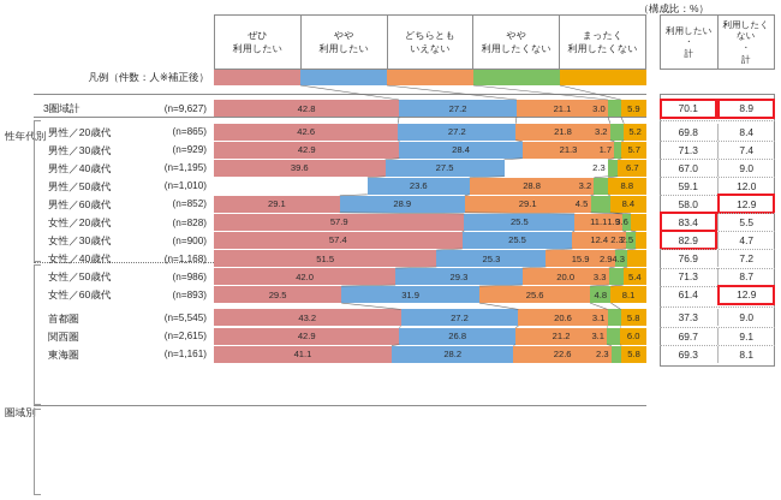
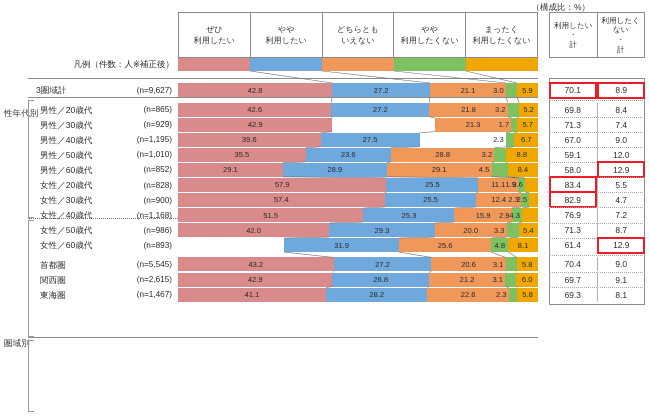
  （構成比：%）
  ぜひ
  利用したい
  やや
  利用したい
  どちらとも
  いえない
  やや
  利用したくない
  まったく
  利用したくない
  利用したい
  ・
  計
  利用したく
  ない
  ・
  計
  凡例（件数：人※補正後）
  性年代別
  圏域別
  3圏域計
  (n=9,627)
  42.8
  27.2
  21.1
  3.0
  5.9
  70.1
  8.9
  男性／20歳代
  (n=865)
  42.6
  27.2
  21.8
  3.2
  5.2
  69.8
  8.4
  男性／30歳代
  (n=929)
  42.9
- 28.4
  21.3
  1.7
  5.7
  71.3
  7.4
  男性／40歳代
  (n=1,195)
  39.6
  27.5
  2.3
  6.7
  67.0
  9.0
  男性／50歳代
  (n=1,010)
+ 35.5
  23.6
  28.8
  3.2
  8.8
  59.1
  12.0
  男性／60歳代
  (n=852)
  29.1
  28.9
  29.1
  4.5
  8.4
  58.0
  12.9
  女性／20歳代
  (n=828)
  57.9
  25.5
  11.1
  1.9
  3.6
  83.4
  5.5
  女性／30歳代
  (n=900)
  57.4
  25.5
  12.4
  2.3
  2.5
  82.9
  4.7
  女性／40歳代
  (n=1,168)
  51.5
  25.3
  15.9
  2.9
  4.3
  76.9
  7.2
  女性／50歳代
  (n=986)
  42.0
  29.3
  20.0
  3.3
  5.4
  71.3
  8.7
  女性／60歳代
  (n=893)
- 29.5
  31.9
  25.6
  4.8
  8.1
  61.4
  12.9
  首都圏
  (n=5,545)
  43.2
  27.2
  20.6
  3.1
  5.8
- 37.3
+ 70.4
  9.0
  関西圏
  (n=2,615)
  42.9
  26.8
  21.2
  3.1
  6.0
  69.7
  9.1
  東海圏
- (n=1,161)
+ (n=1,467)
  41.1
  28.2
  22.6
  2.3
  5.8
  69.3
  8.1
